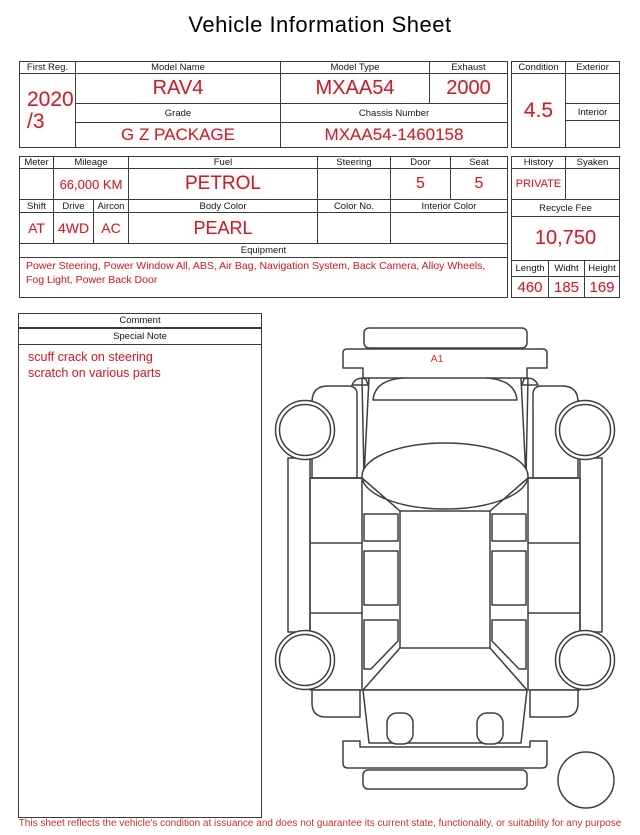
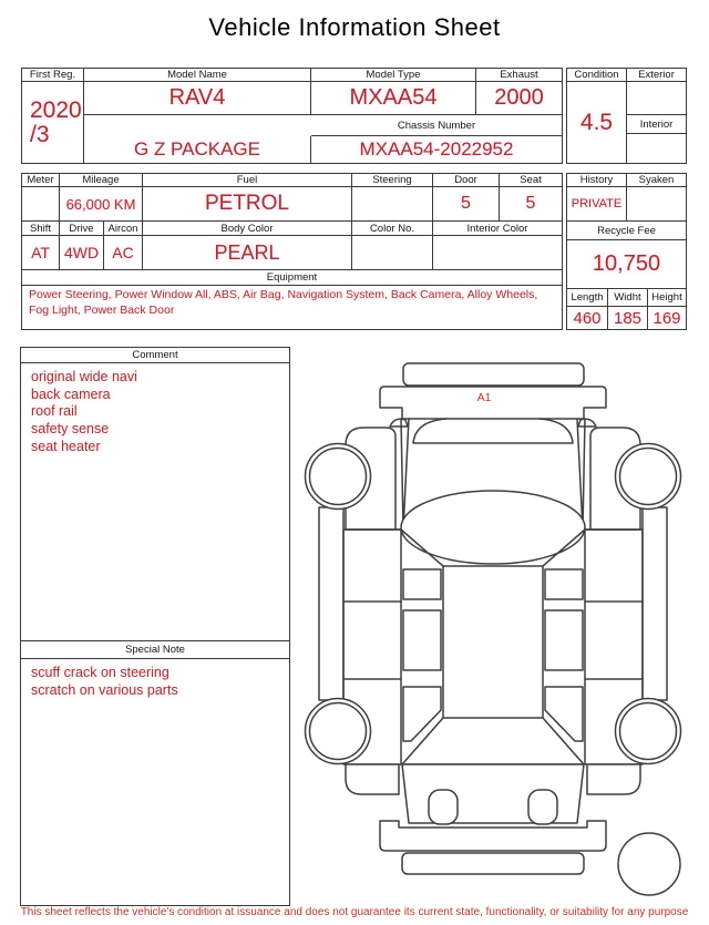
  Vehicle Information Sheet
  First Reg.
  Model Name
  Model Type
  Exhaust
  2020
  /3
  RAV4
  MXAA54
  2000
- Grade
  Chassis Number
  G Z PACKAGE
- MXAA54-1460158
+ MXAA54-2022952
  Condition
  Exterior
  4.5
  Interior
  Meter
  Mileage
  Fuel
  Steering
  Door
  Seat
  66,000 KM
  PETROL
  5
  5
  Shift
  Drive
  Aircon
  Body Color
  Color No.
  Interior Color
  AT
  4WD
  AC
  PEARL
  Equipment
  Power Steering, Power Window All, ABS, Air Bag, Navigation System, Back Camera, Alloy Wheels, Fog Light, Power Back Door
  History
  Syaken
  PRIVATE
  Recycle Fee
  10,750
  Length
  Widht
  Height
  460
  185
  169
  Comment
+ original wide navi
+ back camera
+ roof rail
+ safety sense
+ seat heater
  Special Note
  scuff crack on steering
  scratch on various parts
  A1
  This sheet reflects the vehicle's condition at issuance and does not guarantee its current state, functionality, or suitability for any purpose
